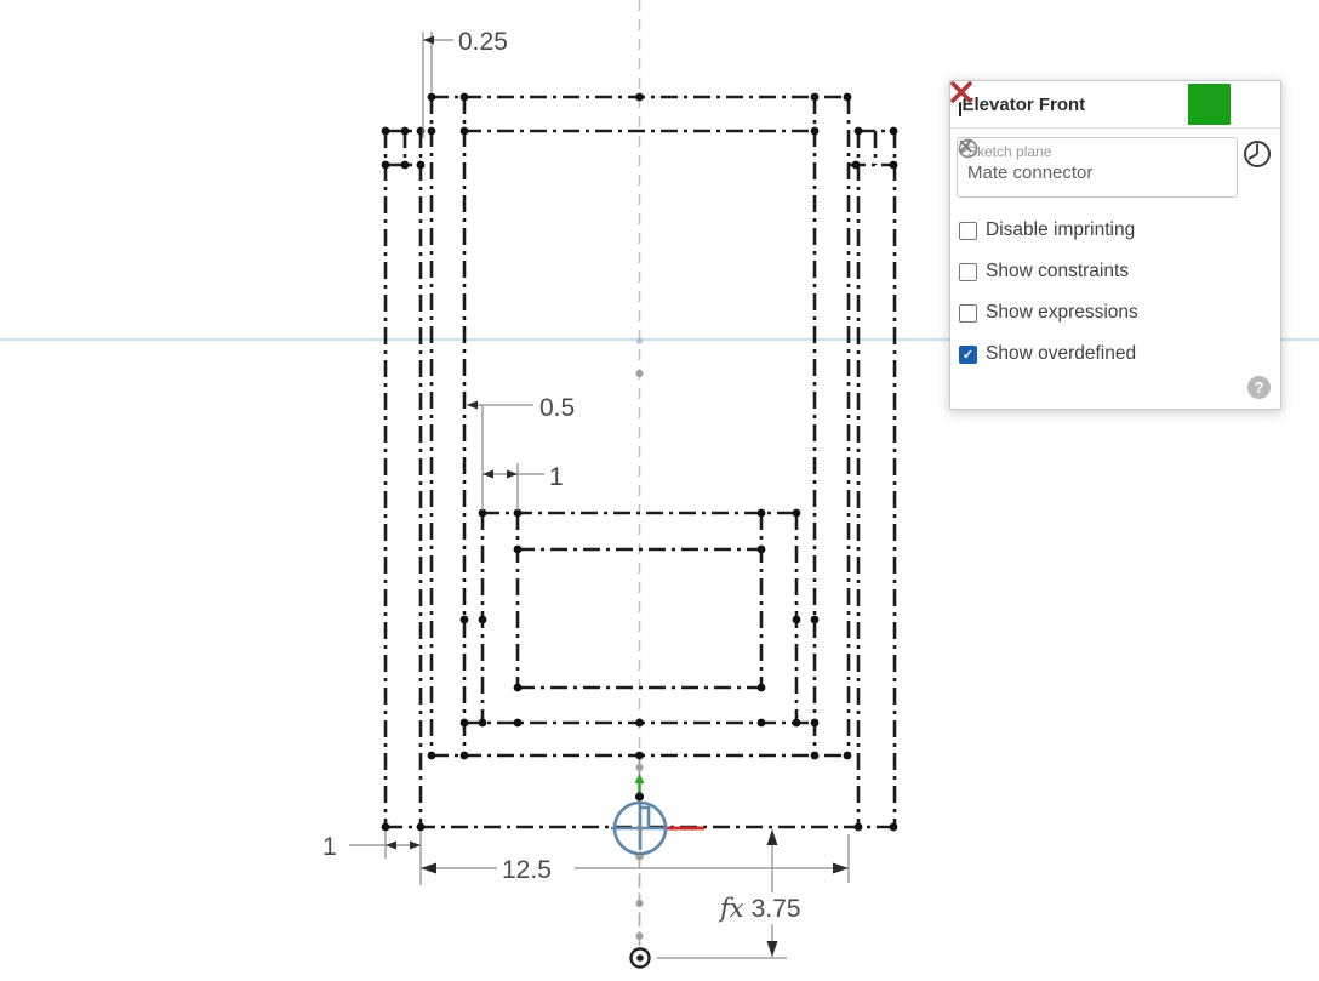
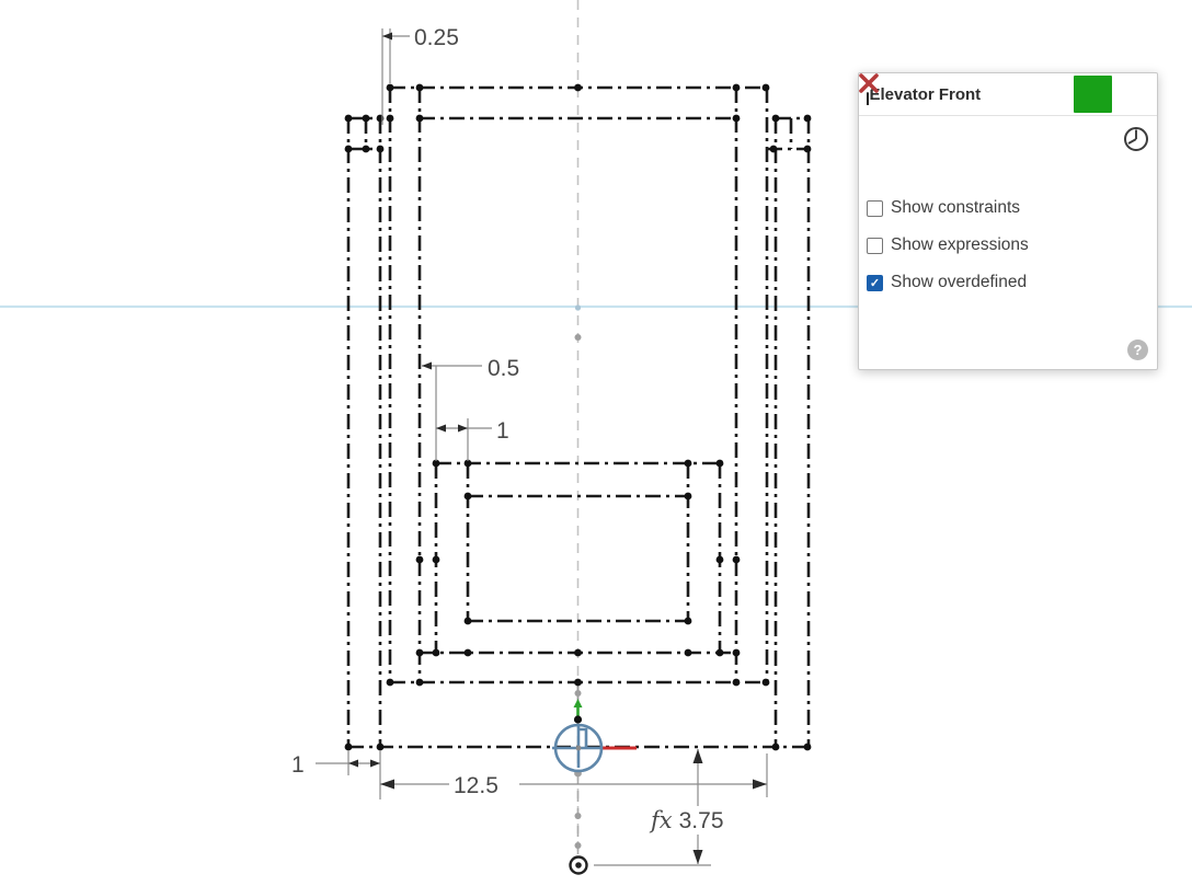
  0.25
  0.5
  1
  1
  12.5
  fx 3.75
  Elevator Front
- Sketch plane
- Mate connector
- Disable imprinting
  Show constraints
  Show expressions
  Show overdefined
  ?
